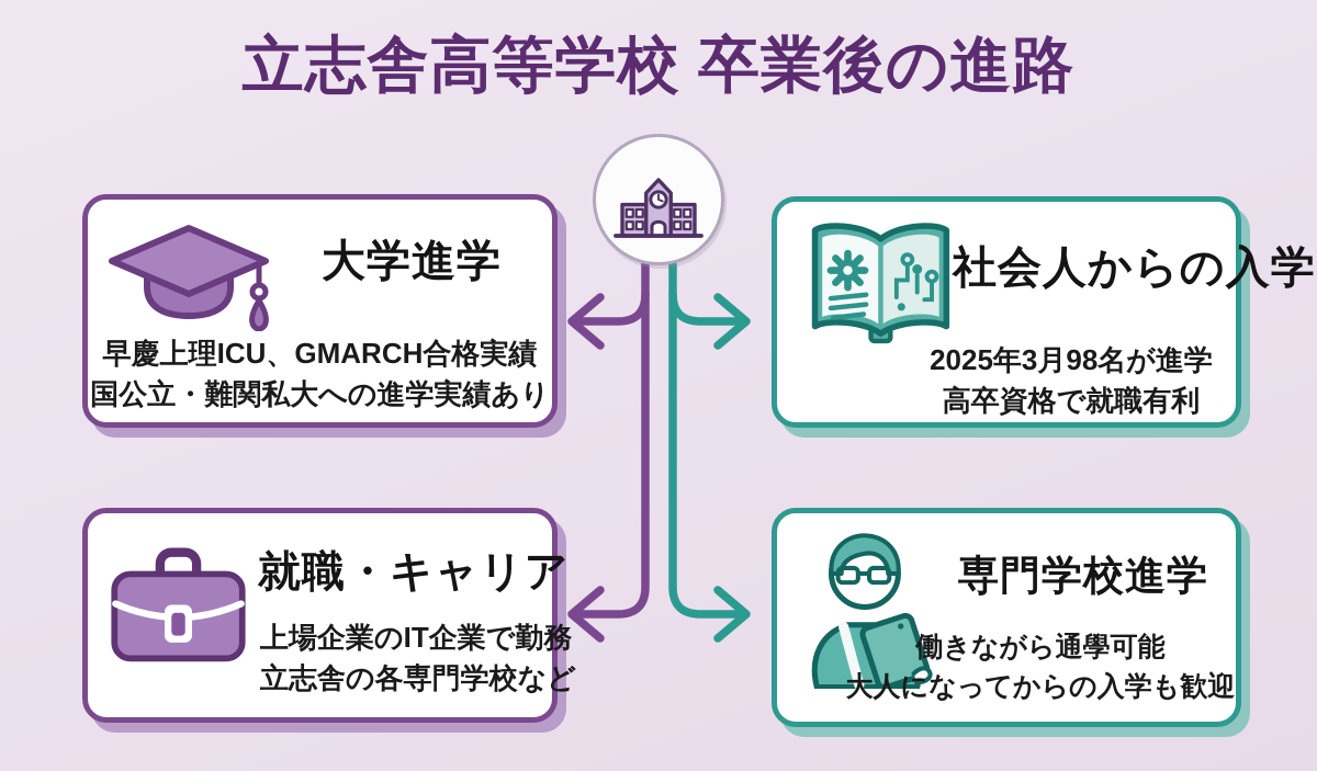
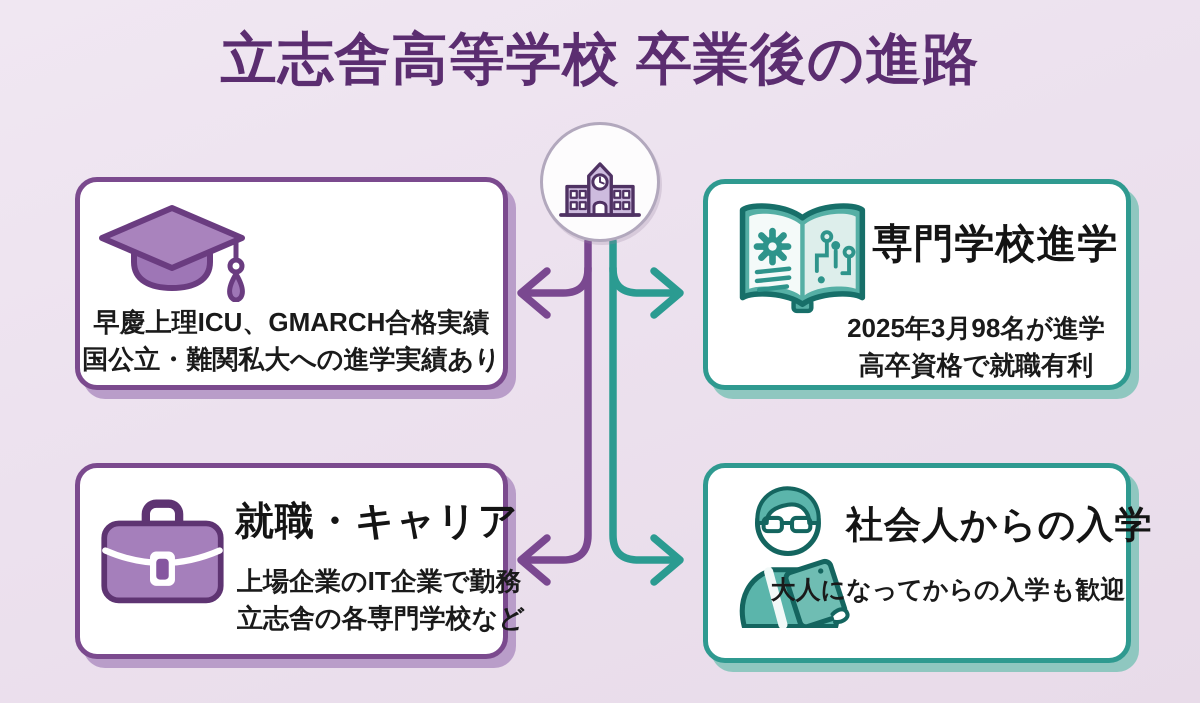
  立志舎高等学校 卒業後の進路
- 大学進学
  早慶上理ICU、GMARCH合格実績
  国公立・難関私大への進学実績あり
- 社会人からの入学
+ 専門学校進学
  2025年3月98名が進学
  高卒資格で就職有利
  就職・キャリア
  上場企業のIT企業で勤務
  立志舎の各専門学校など
- 専門学校進学
+ 社会人からの入学
- 働きながら通學可能
  大人になってからの入学も歓迎
